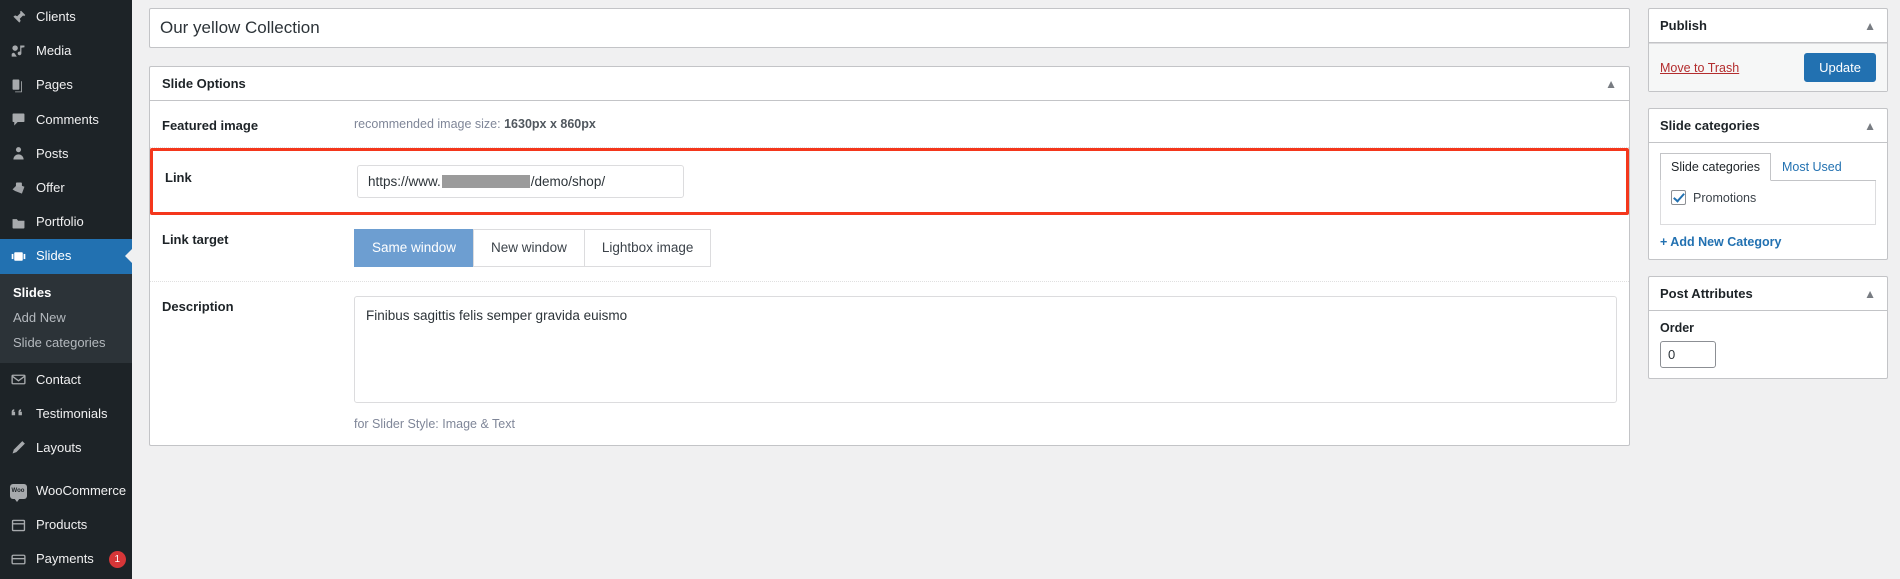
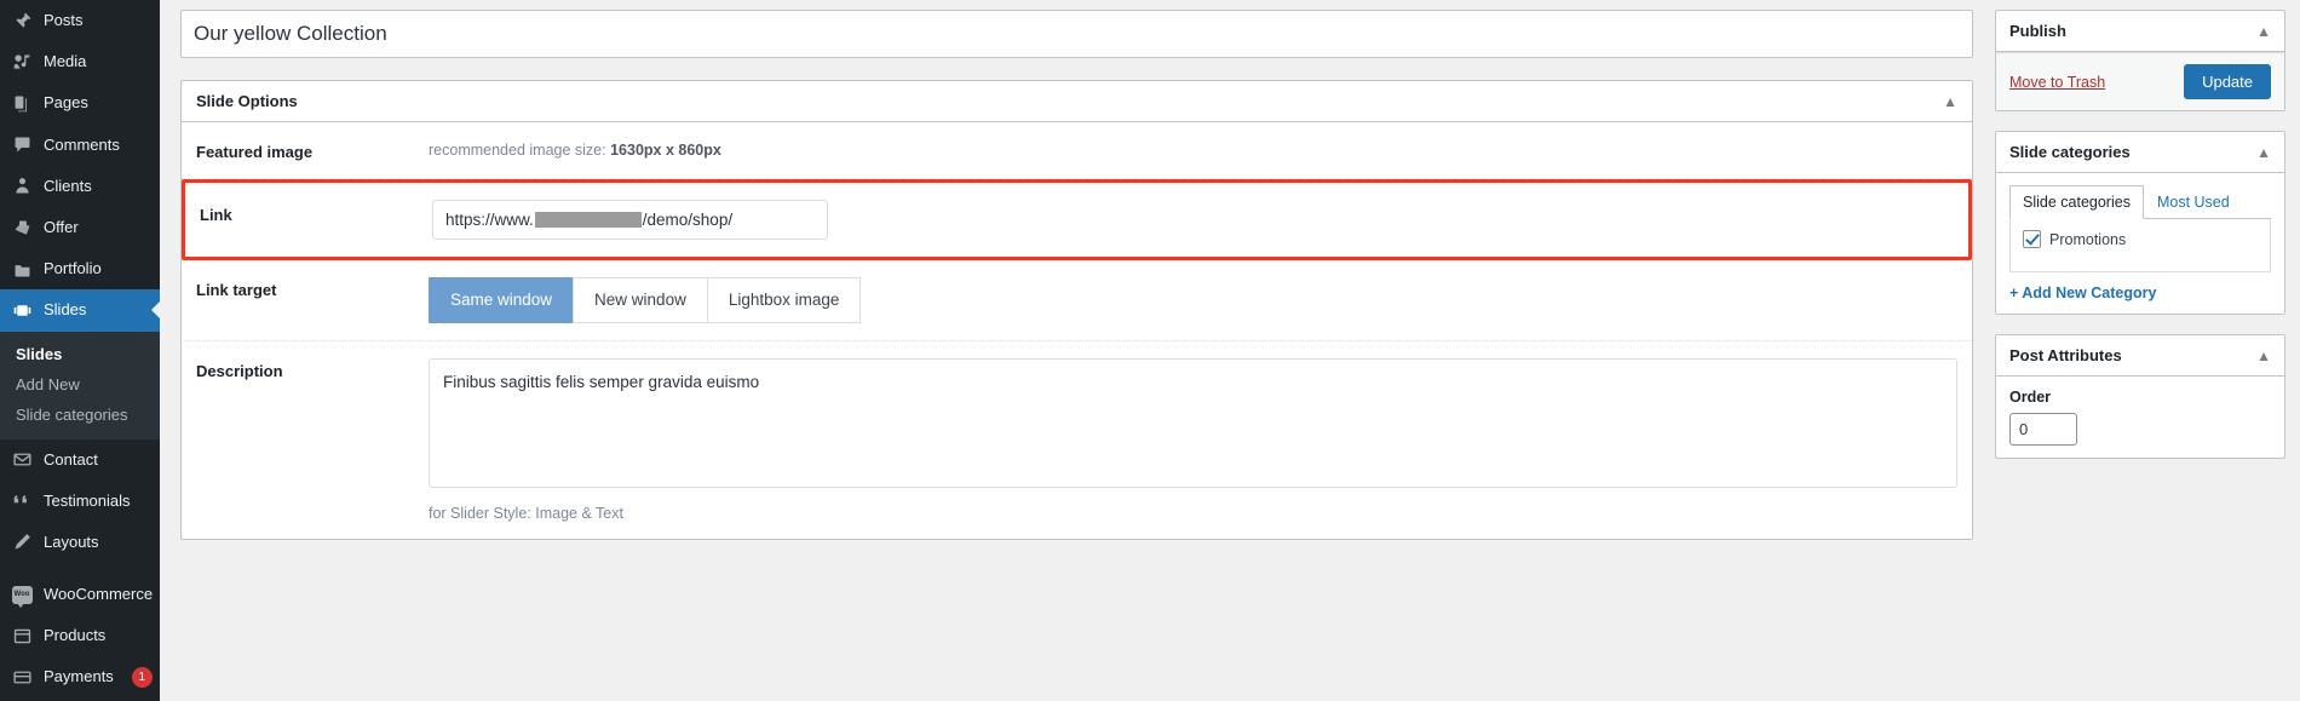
- Clients
+ Posts
  Media
  Pages
  Comments
- Posts
+ Clients
  Offer
  Portfolio
  Slides
  Slides
  Add New
  Slide categories
  Contact
  Testimonials
  Layouts
  WooCommerce
  Products
  Payments
  1
  Our yellow Collection
  Slide Options
  ▲
  Featured image
  recommended image size: 1630px x 860px
  Link
  https://www.
  /demo/shop/
  Link target
  Same window
  New window
  Lightbox image
  Description
  Finibus sagittis felis semper gravida euismo
  for Slider Style: Image & Text
  Publish
  ▲
  Move to Trash
  Update
  Slide categories
  ▲
  Slide categories
  Most Used
  Promotions
  + Add New Category
  Post Attributes
  ▲
  Order
  0
